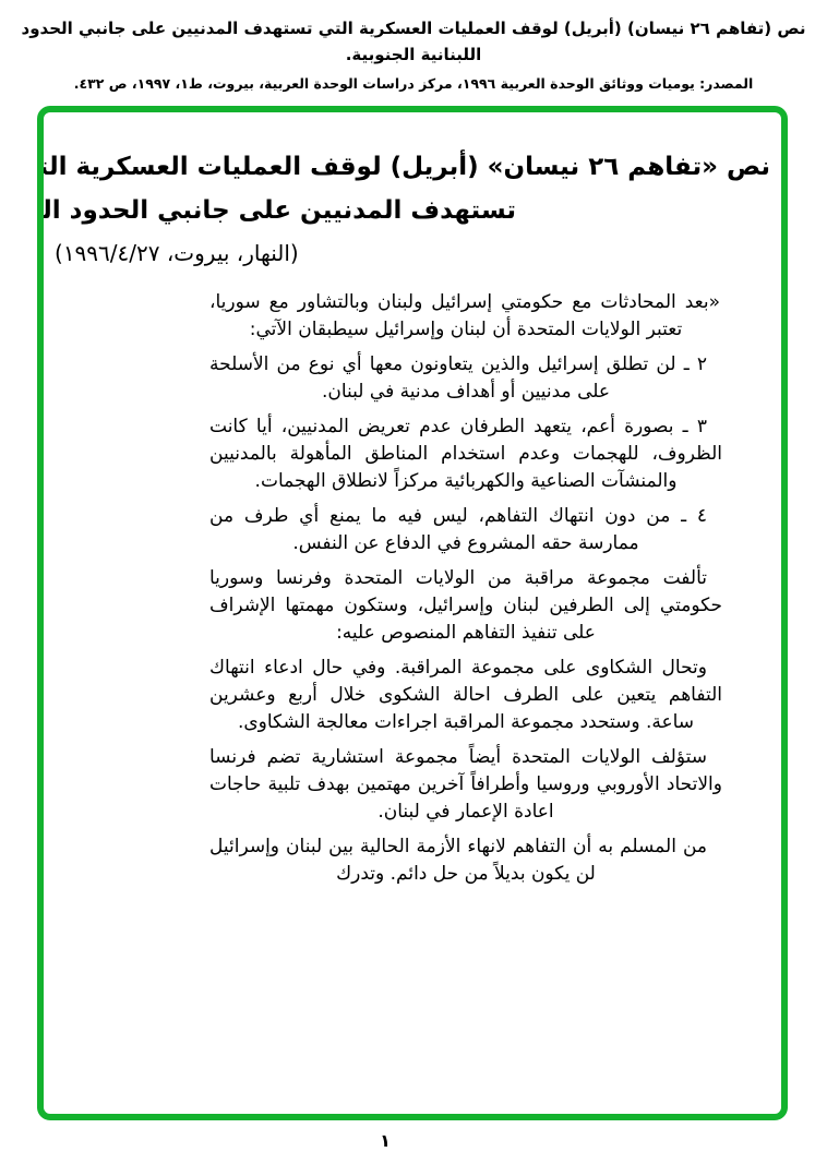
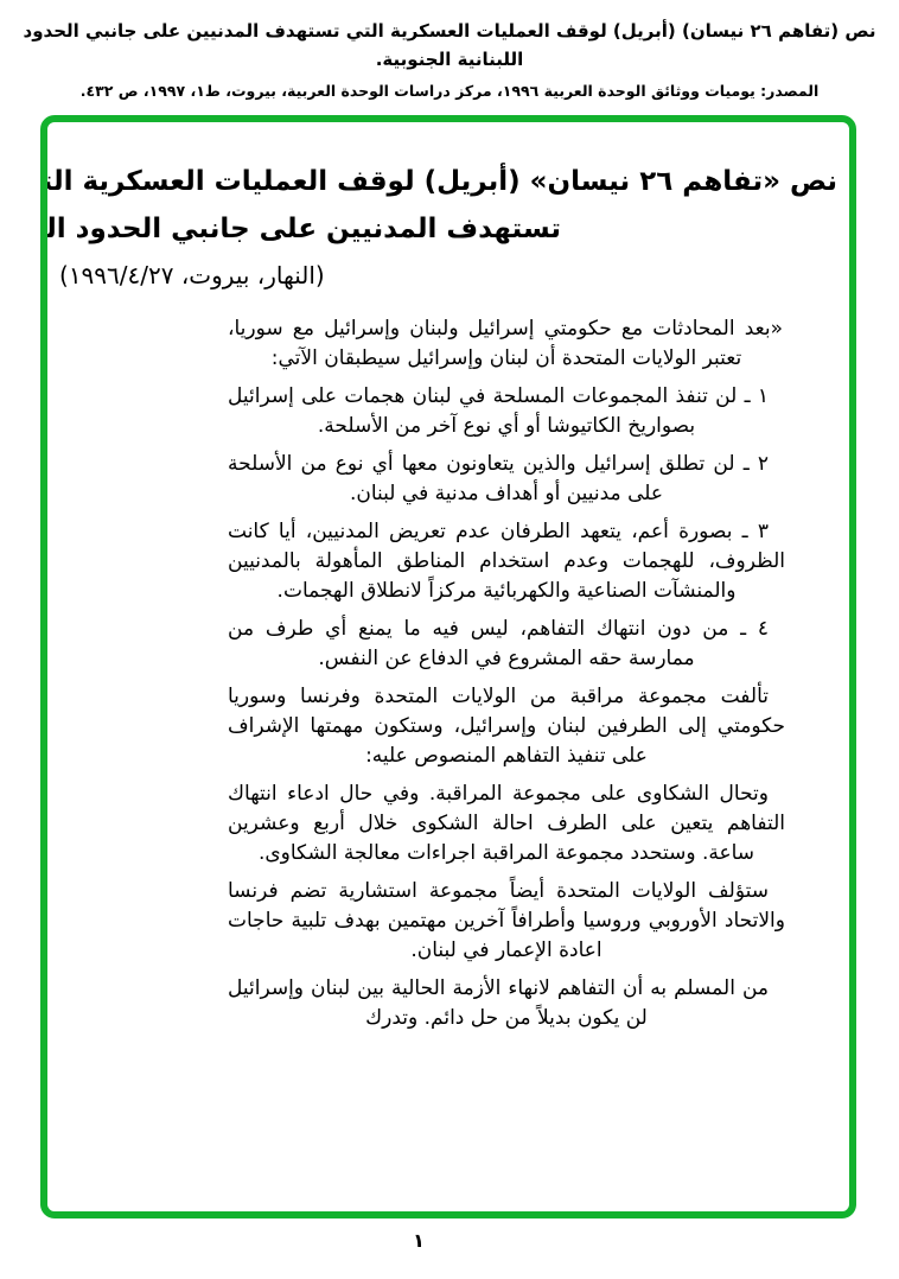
  نص (تفاهم ٢٦ نيسان) (أبريل) لوقف العمليات العسكرية التي تستهدف المدنيين على جانبي الحدود اللبنانية الجنوبية.
  المصدر: يوميات ووثائق الوحدة العربية ١٩٩٦، مركز دراسات الوحدة العربية، بيروت، ط١، ١٩٩٧، ص ٤٣٢.
  نص «تفاهم ٢٦ نيسان» (أبريل) لوقف العمليات العسكرية الت
  (النهار، بيروت، ١٩٩٦/٤/٢٧)
- «بعد المحادثات مع حكومتي إسرائيل ولبنان وبالتشاور مع سوريا، تعتبر الولايات المتحدة أن لبنان وإسرائيل سيطبقان الآتي:
+ «بعد المحادثات مع حكومتي إسرائيل ولبنان وإسرائيل مع سوريا، تعتبر الولايات المتحدة أن لبنان وإسرائيل سيطبقان الآتي:
+ ١ ـ لن تنفذ المجموعات المسلحة في لبنان هجمات على إسرائيل بصواريخ الكاتيوشا أو أي نوع آخر من الأسلحة.
  ٢ ـ لن تطلق إسرائيل والذين يتعاونون معها أي نوع من الأسلحة على مدنيين أو أهداف مدنية في لبنان.
  ٣ ـ بصورة أعم، يتعهد الطرفان عدم تعريض المدنيين، أيا كانت الظروف، للهجمات وعدم استخدام المناطق المأهولة بالمدنيين والمنشآت الصناعية والكهربائية مركزاً لانطلاق الهجمات.
  ٤ ـ من دون انتهاك التفاهم، ليس فيه ما يمنع أي طرف من ممارسة حقه المشروع في الدفاع عن النفس.
  تألفت مجموعة مراقبة من الولايات المتحدة وفرنسا وسوريا حكومتي إلى الطرفين لبنان وإسرائيل، وستكون مهمتها الإشراف على تنفيذ التفاهم المنصوص عليه:
  وتحال الشكاوى على مجموعة المراقبة. وفي حال ادعاء انتهاك التفاهم يتعين على الطرف احالة الشكوى خلال أربع وعشرين ساعة. وستحدد مجموعة المراقبة اجراءات معالجة الشكاوى.
  ستؤلف الولايات المتحدة أيضاً مجموعة استشارية تضم فرنسا والاتحاد الأوروبي وروسيا وأطرافاً آخرين مهتمين بهدف تلبية حاجات اعادة الإعمار في لبنان.
  من المسلم به أن التفاهم لانهاء الأزمة الحالية بين لبنان وإسرائيل لن يكون بديلاً من حل دائم. وتدرك
  ١
